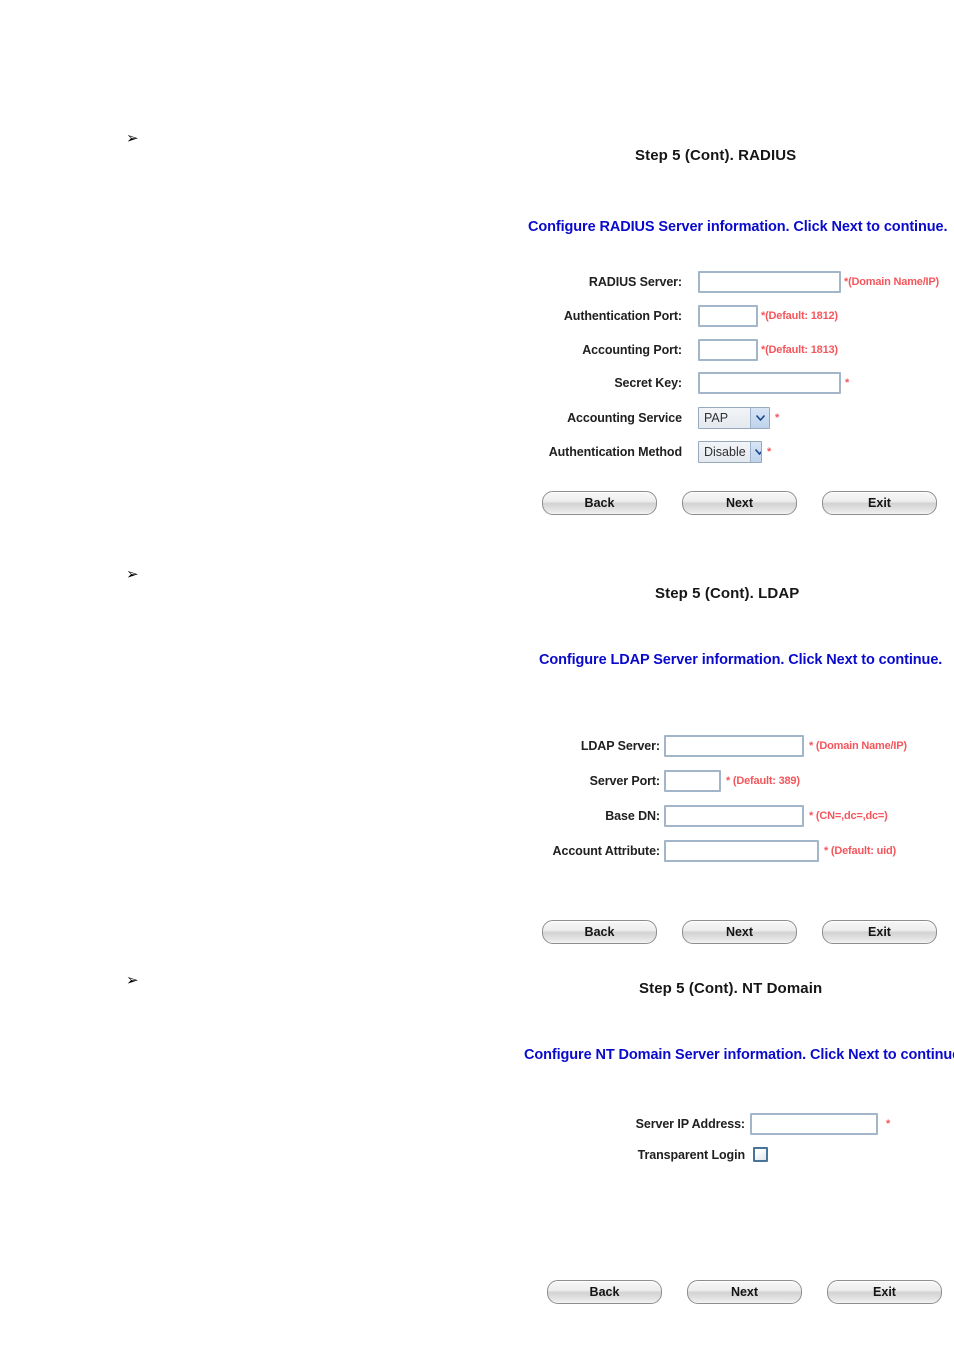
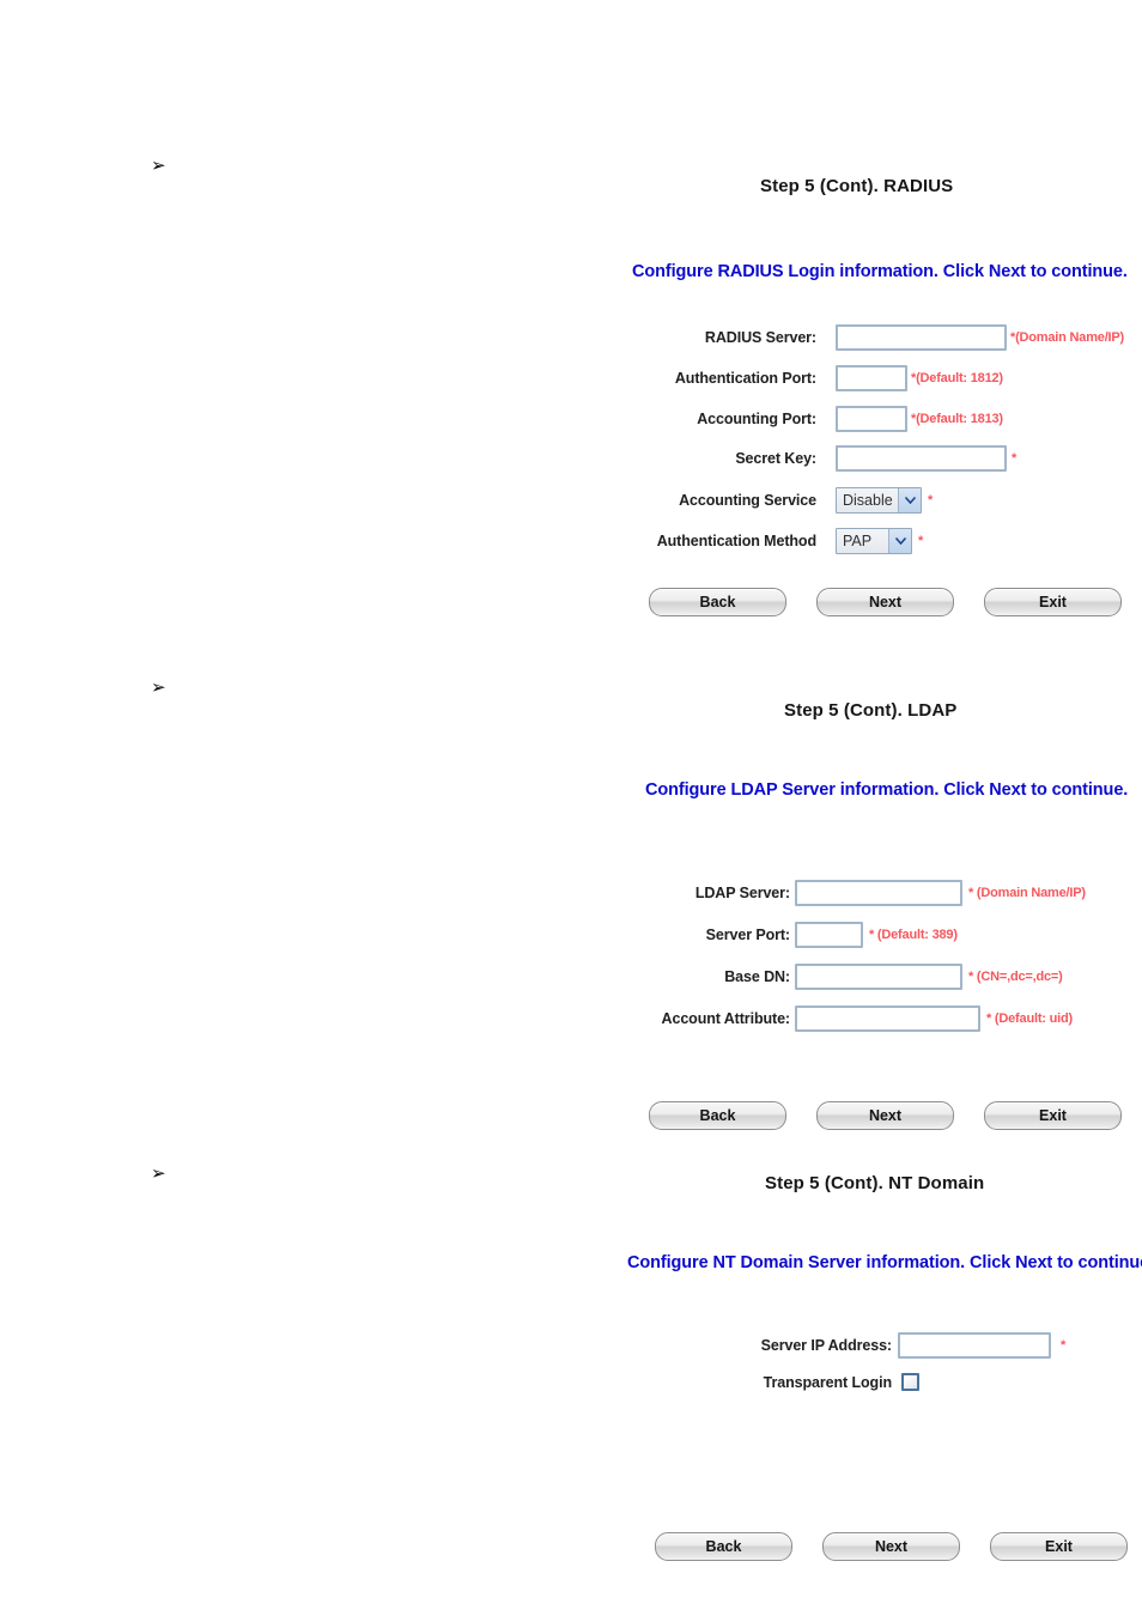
  ➢
  ➢
  ➢
  Step 5 (Cont). RADIUS
- Configure RADIUS Server information. Click Next to continue.
+ Configure RADIUS Login information. Click Next to continue.
  RADIUS Server:
  *(Domain Name/IP)
  Authentication Port:
  *(Default: 1812)
  Accounting Port:
  *(Default: 1813)
  Secret Key:
  *
  Accounting Service
- PAP
+ Disable
  *
  Authentication Method
- Disable
+ PAP
  *
  Back
  Next
  Exit
  Step 5 (Cont). LDAP
  Configure LDAP Server information. Click Next to continue.
  LDAP Server:
  * (Domain Name/IP)
  Server Port:
  * (Default: 389)
  Base DN:
  * (CN=,dc=,dc=)
  Account Attribute:
  * (Default: uid)
  Back
  Next
  Exit
  Step 5 (Cont). NT Domain
  Configure NT Domain Server information. Click Next to continu
  Server IP Address:
  *
  Transparent Login
  Back
  Next
  Exit
